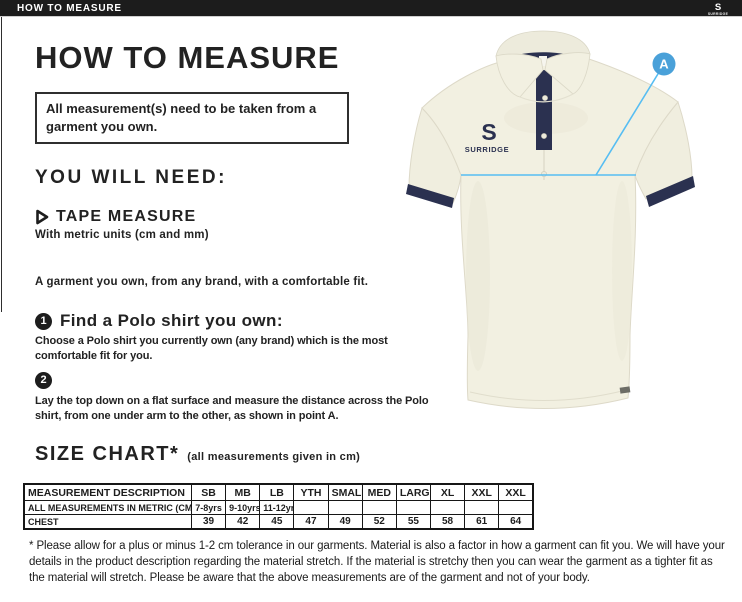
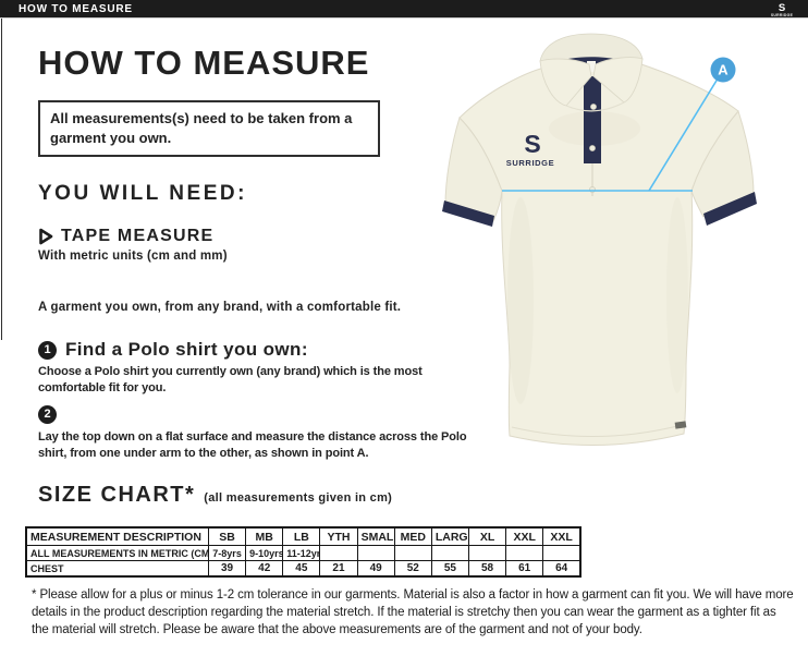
  HOW TO MEASURE
  S
  HOW TO MEASURE
- All measurement(s) need to be taken from a garment you own.
+ All measurements(s) need to be taken from a garment you own.
  YOU WILL NEED:
  TAPE MEASURE
  With metric units (cm and mm)
  A garment you own, from any brand, with a comfortable fit.
  1
  Find a Polo shirt you own:
  Choose a Polo shirt you currently own (any brand) which is the most comfortable fit for you.
  2
  Lay the top down on a flat surface and measure the distance across the Polo shirt, from one under arm to the other, as shown in point A.
  SIZE CHART*
  (all measurements given in cm)
  MEASUREMENT DESCRIPTION	SB	MB	LB	YTH	SMAL	MED	LARG	XL	XXL	XXL
  ALL MEASUREMENTS IN METRIC (CM	7-8yrs	9-10yrs	11-12yr
- CHEST	39	42	45	47	49	52	55	58	61	64
+ CHEST	39	42	45	21	49	52	55	58	61	64
- * Please allow for a plus or minus 1-2 cm tolerance in our garments. Material is also a factor in how a garment can fit you. We will have your details in the product description regarding the material stretch. If the material is stretchy then you can wear the garment as a tighter fit as the material will stretch. Please be aware that the above measurements are of the garment and not of your body.
+ * Please allow for a plus or minus 1-2 cm tolerance in our garments. Material is also a factor in how a garment can fit you. We will have more details in the product description regarding the material stretch. If the material is stretchy then you can wear the garment as a tighter fit as the material will stretch. Please be aware that the above measurements are of the garment and not of your body.
  S
  SURRIDGE
  A
